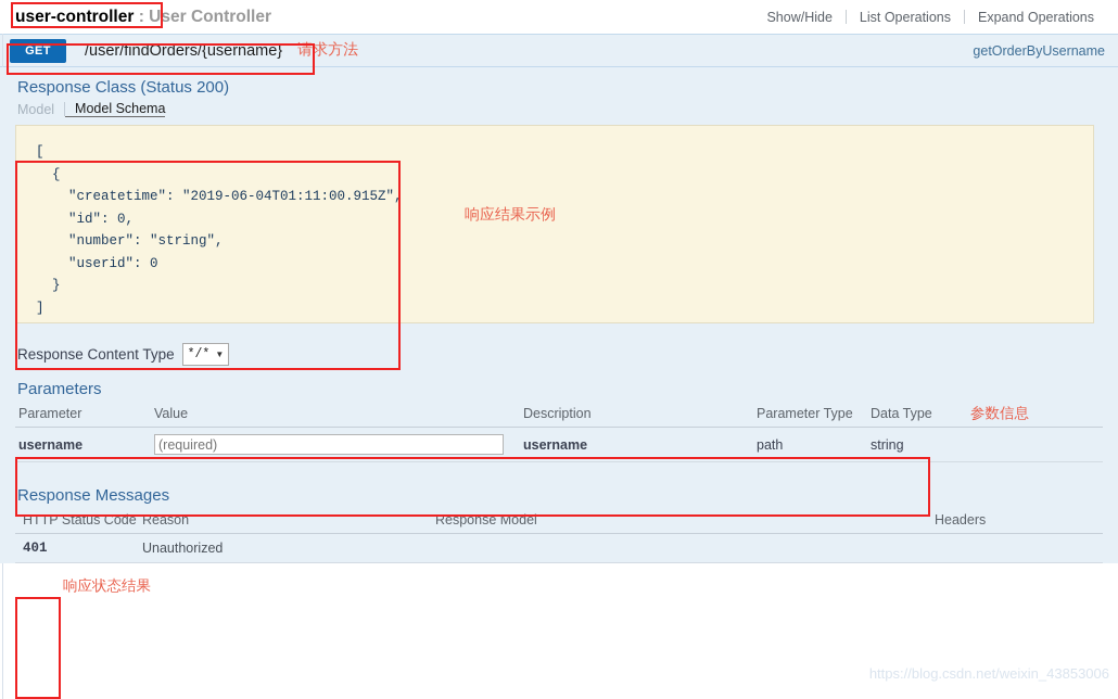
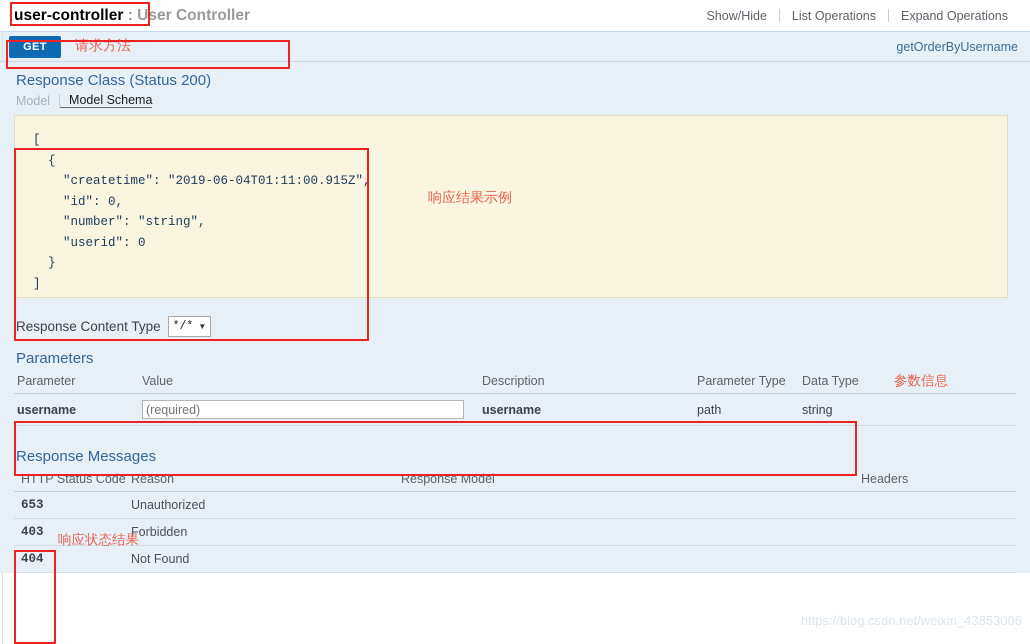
  user-controller : User Controller
  Show/Hide
  List Operations
  Expand Operations
  GET
- /user/findOrders/{username}
  请求方法
  getOrderByUsername
  Response Class (Status 200)
  Model
  Model Schema
  [
  {
  "createtime": "2019-06-04T01:11:00.915Z",
  "id": 0,
  "number": "string",
  "userid": 0
  }
  ]
  响应结果示例
  Response Content Type
  */*
  ▼
  Parameters
  Parameter	Value	Description	Parameter Type	Data Type
  username	(required)	username	path	string
  参数信息
  Response Messages
  HTTP Status Code	Reason	Response Model	Headers
- 401	Unauthorized
+ 653	Unauthorized
+ 403	Forbidden
+ 404	Not Found
  响应状态结果
  https://blog.csdn.net/weixin_43853006
